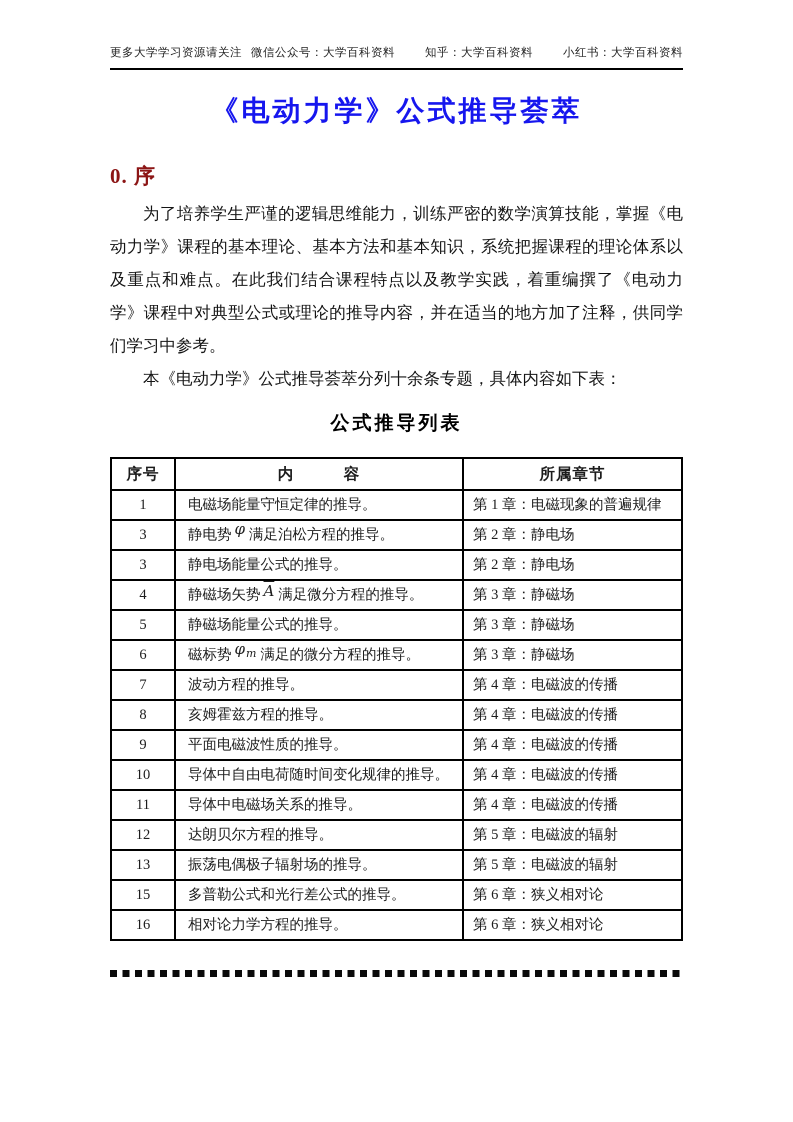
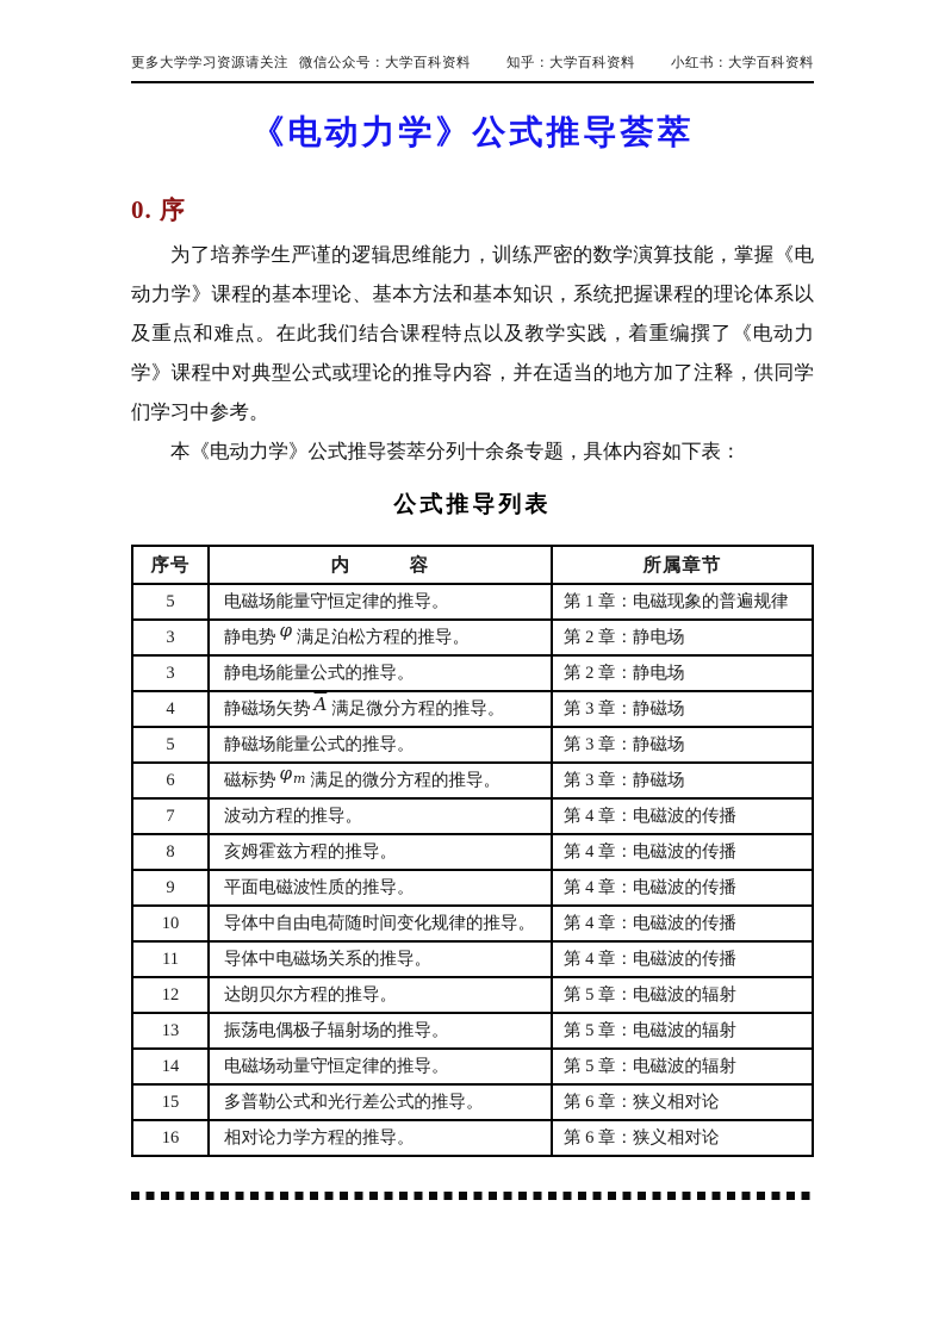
  更多大学学习资源请关注 微信公众号：大学百科资料
  知乎：大学百科资料
  小红书：大学百科资料
  《电动力学》公式推导荟萃
  0. 序
  为了培养学生严谨的逻辑思维能力，训练严密的数学演算技能，掌握《电动力学》课程的基本理论、基本方法和基本知识，系统把握课程的理论体系以及重点和难点。在此我们结合课程特点以及教学实践，着重编撰了《电动力学》课程中对典型公式或理论的推导内容，并在适当的地方加了注释，供同学们学习中参考。
  本《电动力学》公式推导荟萃分列十余条专题，具体内容如下表：
  公式推导列表
  序号	内 容	所属章节
- 1	电磁场能量守恒定律的推导。	第 1 章：电磁现象的普遍规律
+ 5	电磁场能量守恒定律的推导。	第 1 章：电磁现象的普遍规律
  3	静电势 φ 满足泊松方程的推导。	第 2 章：静电场
  3	静电场能量公式的推导。	第 2 章：静电场
  4	静磁场矢势 A 满足微分方程的推导。	第 3 章：静磁场
  5	静磁场能量公式的推导。	第 3 章：静磁场
  6	磁标势 φm 满足的微分方程的推导。	第 3 章：静磁场
  7	波动方程的推导。	第 4 章：电磁波的传播
  8	亥姆霍兹方程的推导。	第 4 章：电磁波的传播
  9	平面电磁波性质的推导。	第 4 章：电磁波的传播
  10	导体中自由电荷随时间变化规律的推导。	第 4 章：电磁波的传播
  11	导体中电磁场关系的推导。	第 4 章：电磁波的传播
  12	达朗贝尔方程的推导。	第 5 章：电磁波的辐射
  13	振荡电偶极子辐射场的推导。	第 5 章：电磁波的辐射
+ 14	电磁场动量守恒定律的推导。	第 5 章：电磁波的辐射
  15	多普勒公式和光行差公式的推导。	第 6 章：狭义相对论
  16	相对论力学方程的推导。	第 6 章：狭义相对论
